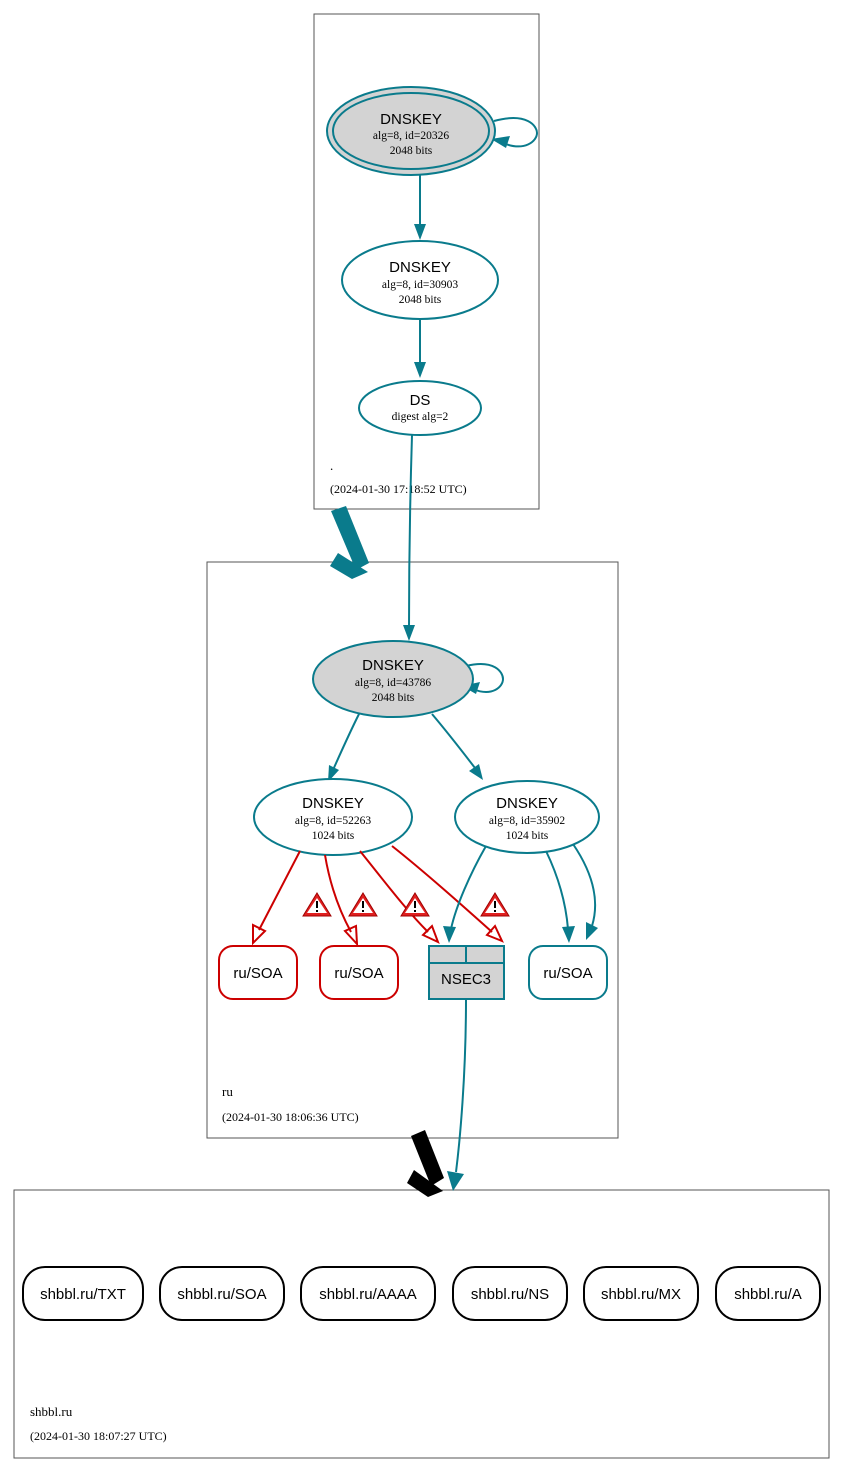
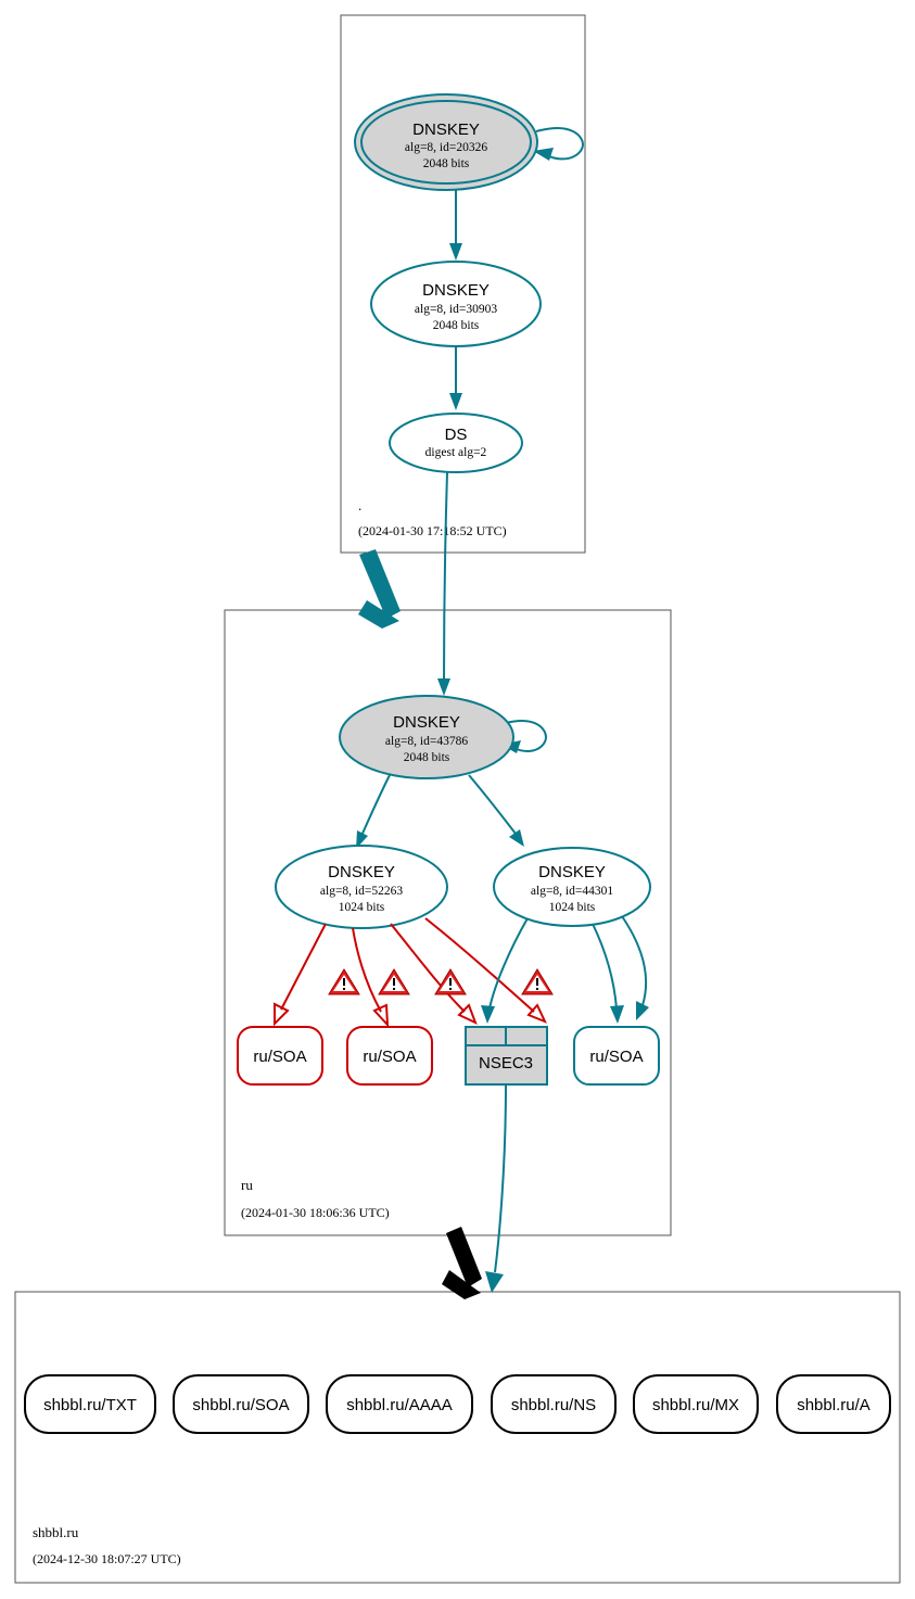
  DNSKEY
  alg=8, id=20326
  2048 bits
  DNSKEY
  alg=8, id=30903
  2048 bits
  DS
  digest alg=2
  .
  (2024-01-30 17:8:52 UTC)
  DNSKEY
  alg=8, id=43786
  2048 bits
  DNSKEY
  alg=8, id=52263
  1024 bits
  DNSKEY
- alg=8, id=35902
+ alg=8, id=44301
  1024 bits
  ru/SOA
  ru/SOA
  NSEC3
  ru/SOA
  ru
  (2024-01-30 18:06:36 UTC)
  shbbl.ru/TXT
  shbbl.ru/SOA
  shbbl.ru/AAAA
  shbbl.ru/NS
  shbbl.ru/MX
  shbbl.ru/A
  shbbl.ru
- (2024-01-30 18:07:27 UTC)
+ (2024-12-30 18:07:27 UTC)
